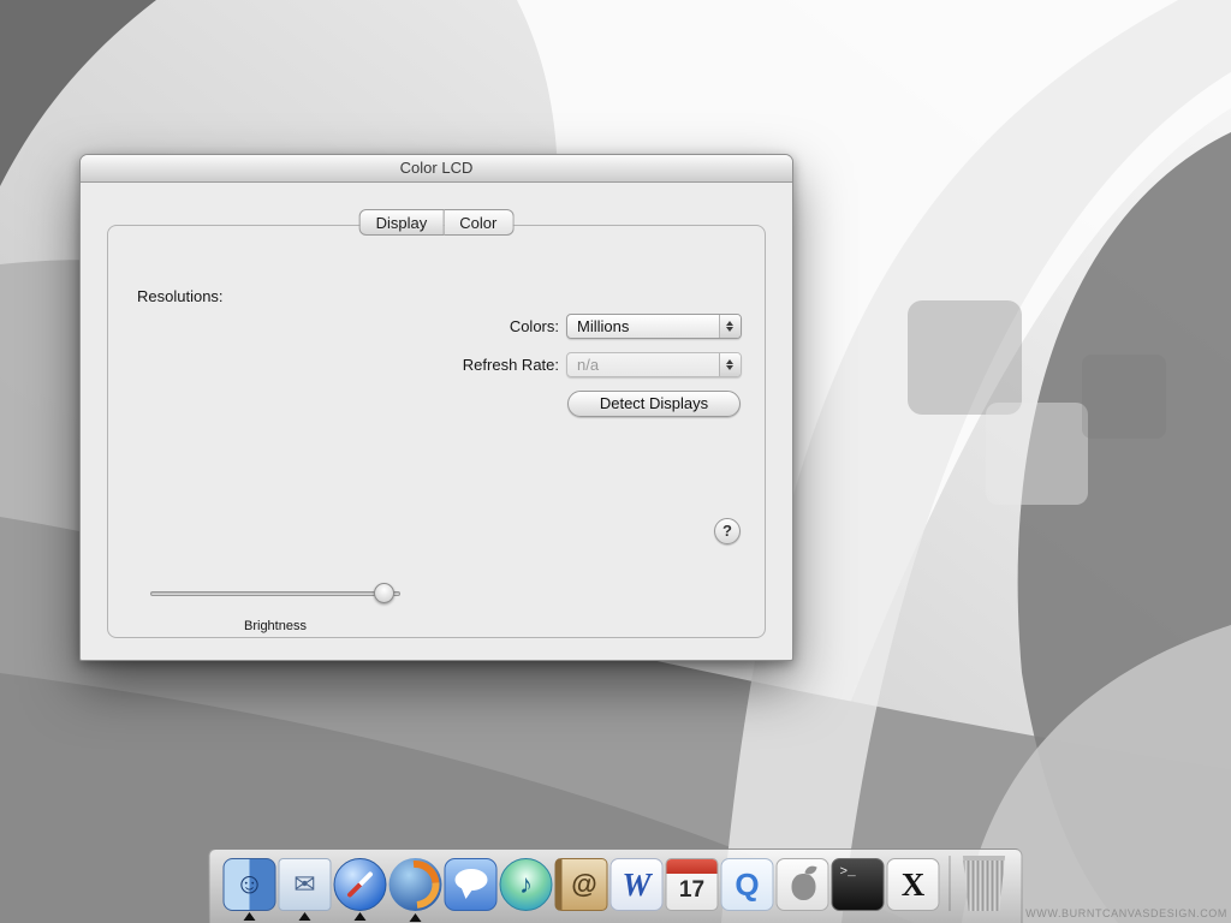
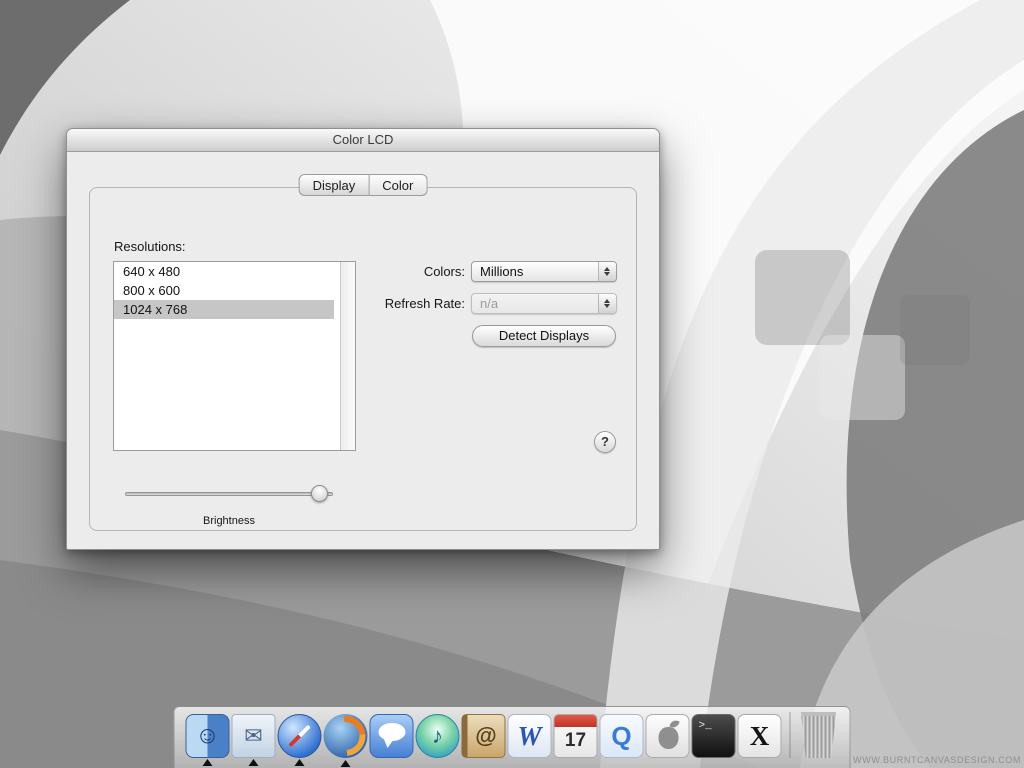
  Color LCD
  Display
  Color
  Resolutions:
+ 640 x 480
+ 800 x 600
+ 1024 x 768
  Colors:
  Millions
  Refresh Rate:
  n/a
  Detect Displays
  ?
  Brightness
  ☺
  ✉
  ♪
  @
  W
  17
  Q
  >_
  X
  WWW.BURNTCANVASDESIGN.COM
